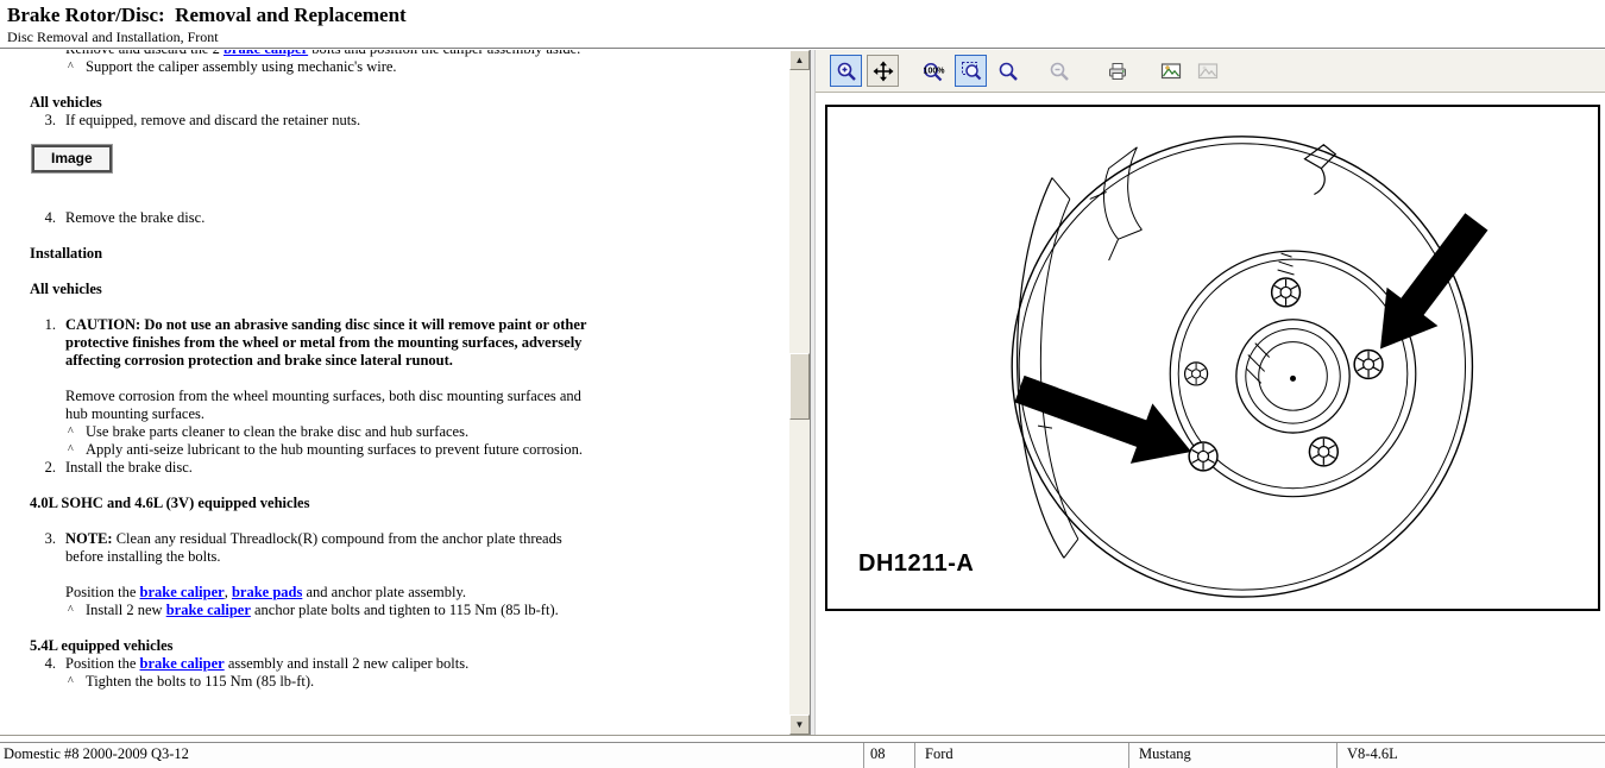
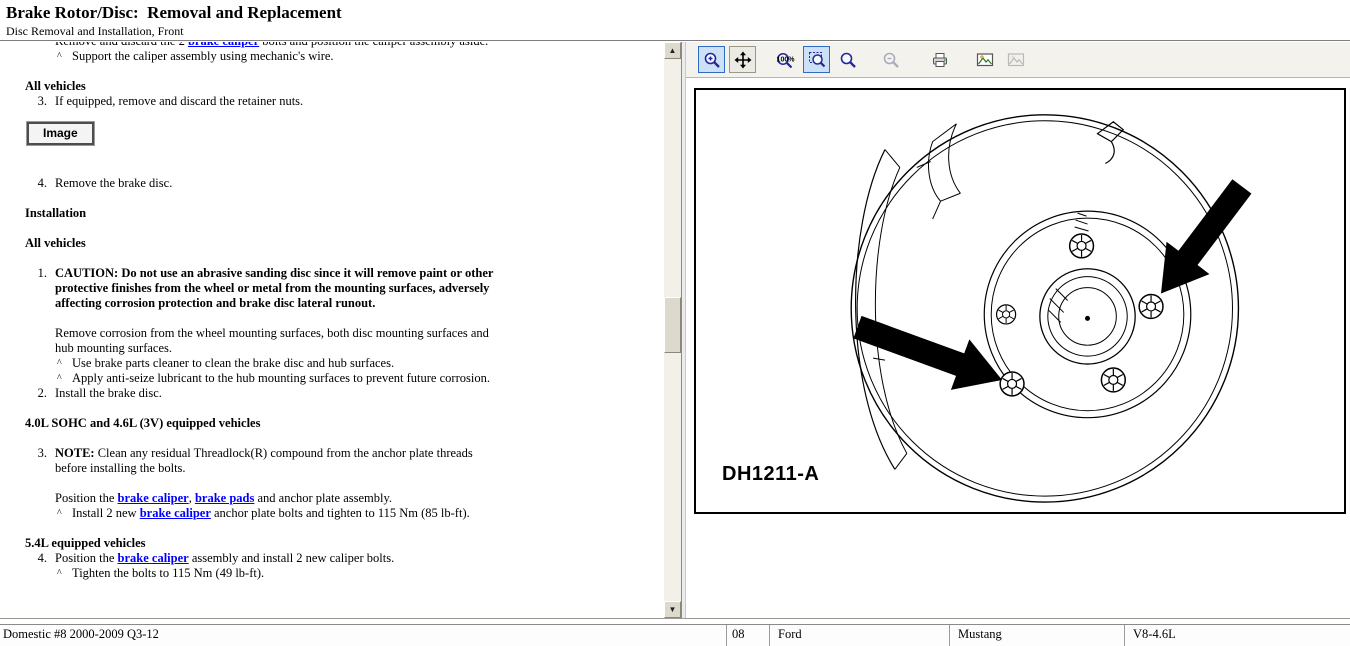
  Brake Rotor/Disc: Removal and Replacement
  Disc Removal and Installation, Front
  ^
  Support the caliper assembly using mechanic's wire.
  All vehicles
  3.
  If equipped, remove and discard the retainer nuts.
  Image
  4.
  Remove the brake disc.
  Installation
  All vehicles
  1.
- CAUTION: Do not use an abrasive sanding disc since it will remove paint or other protective finishes from the wheel or metal from the mounting surfaces, adversely affecting corrosion protection and brake since lateral runout.
+ CAUTION: Do not use an abrasive sanding disc since it will remove paint or other protective finishes from the wheel or metal from the mounting surfaces, adversely affecting corrosion protection and brake disc lateral runout.
  Remove corrosion from the wheel mounting surfaces, both disc mounting surfaces and hub mounting surfaces.
  ^
  Use brake parts cleaner to clean the brake disc and hub surfaces.
  ^
  Apply anti-seize lubricant to the hub mounting surfaces to prevent future corrosion.
  2.
  Install the brake disc.
  4.0L SOHC and 4.6L (3V) equipped vehicles
  3.
  NOTE: Clean any residual Threadlock(R) compound from the anchor plate threads before installing the bolts.
  Position the brake caliper, brake pads and anchor plate assembly.
  ^
  Install 2 new brake caliper anchor plate bolts and tighten to 115 Nm (85 lb-ft).
  5.4L equipped vehicles
  4.
  Position the brake caliper assembly and install 2 new caliper bolts.
  ^
- Tighten the bolts to 115 Nm (85 lb-ft).
+ Tighten the bolts to 115 Nm (49 lb-ft).
  ▲
  ▼
  DH1211-A
  Domestic #8 2000-2009 Q3-12
  08
  Ford
  Mustang
  V8-4.6L
